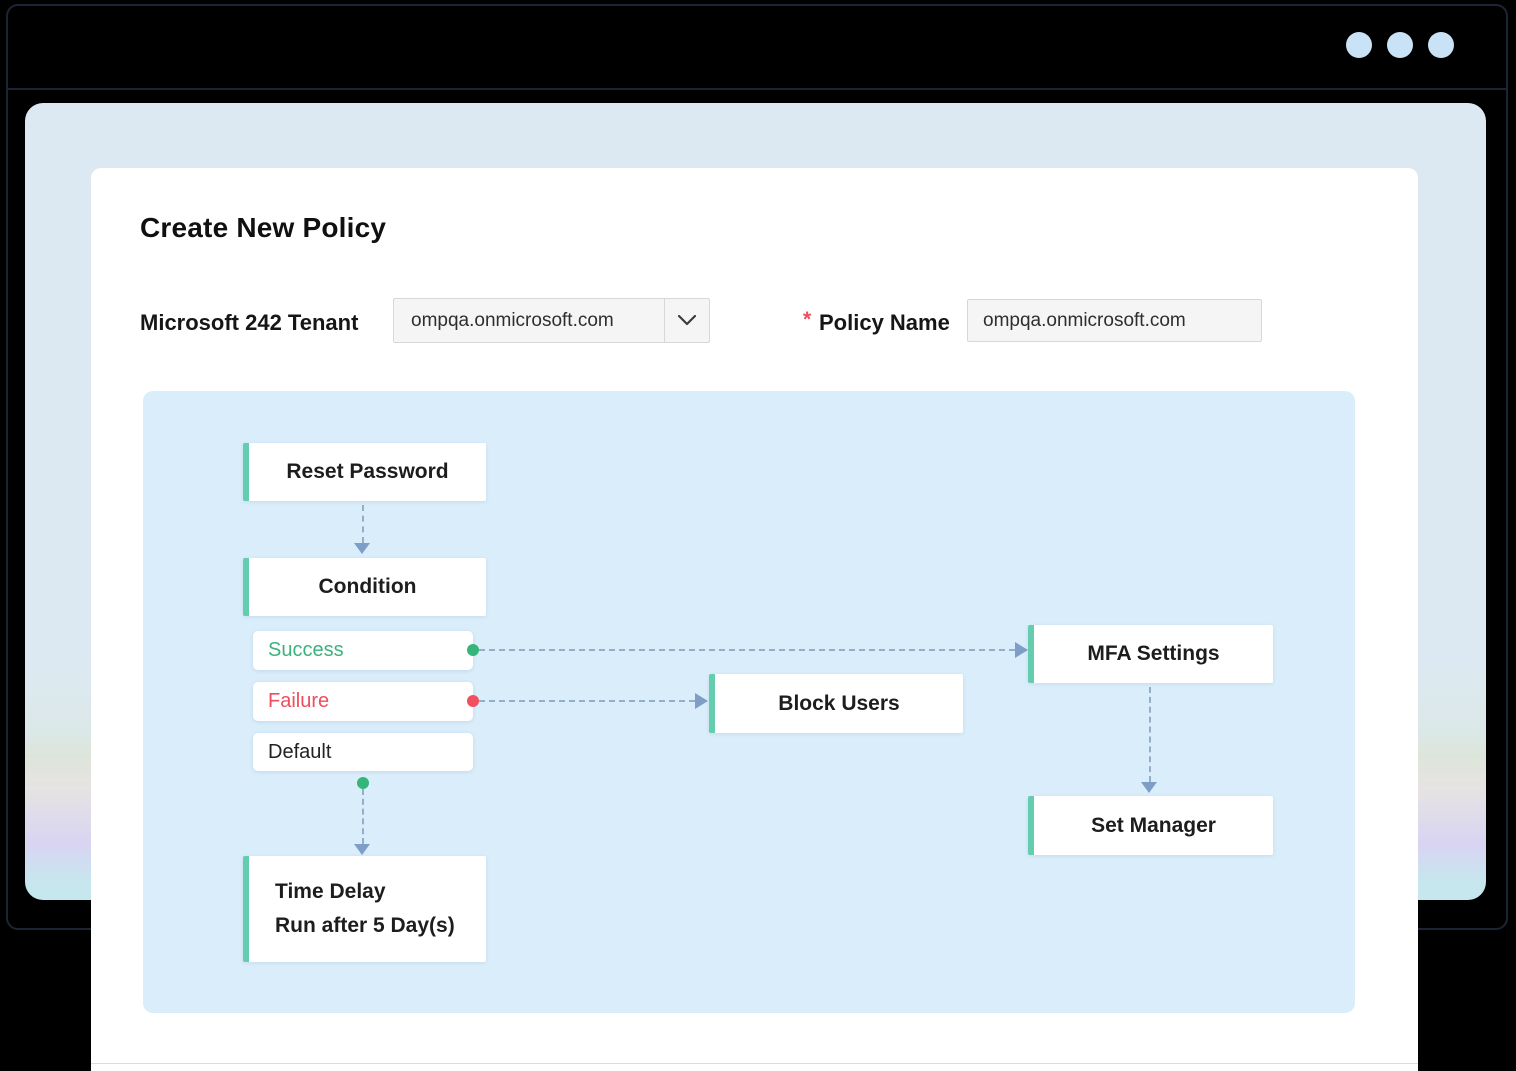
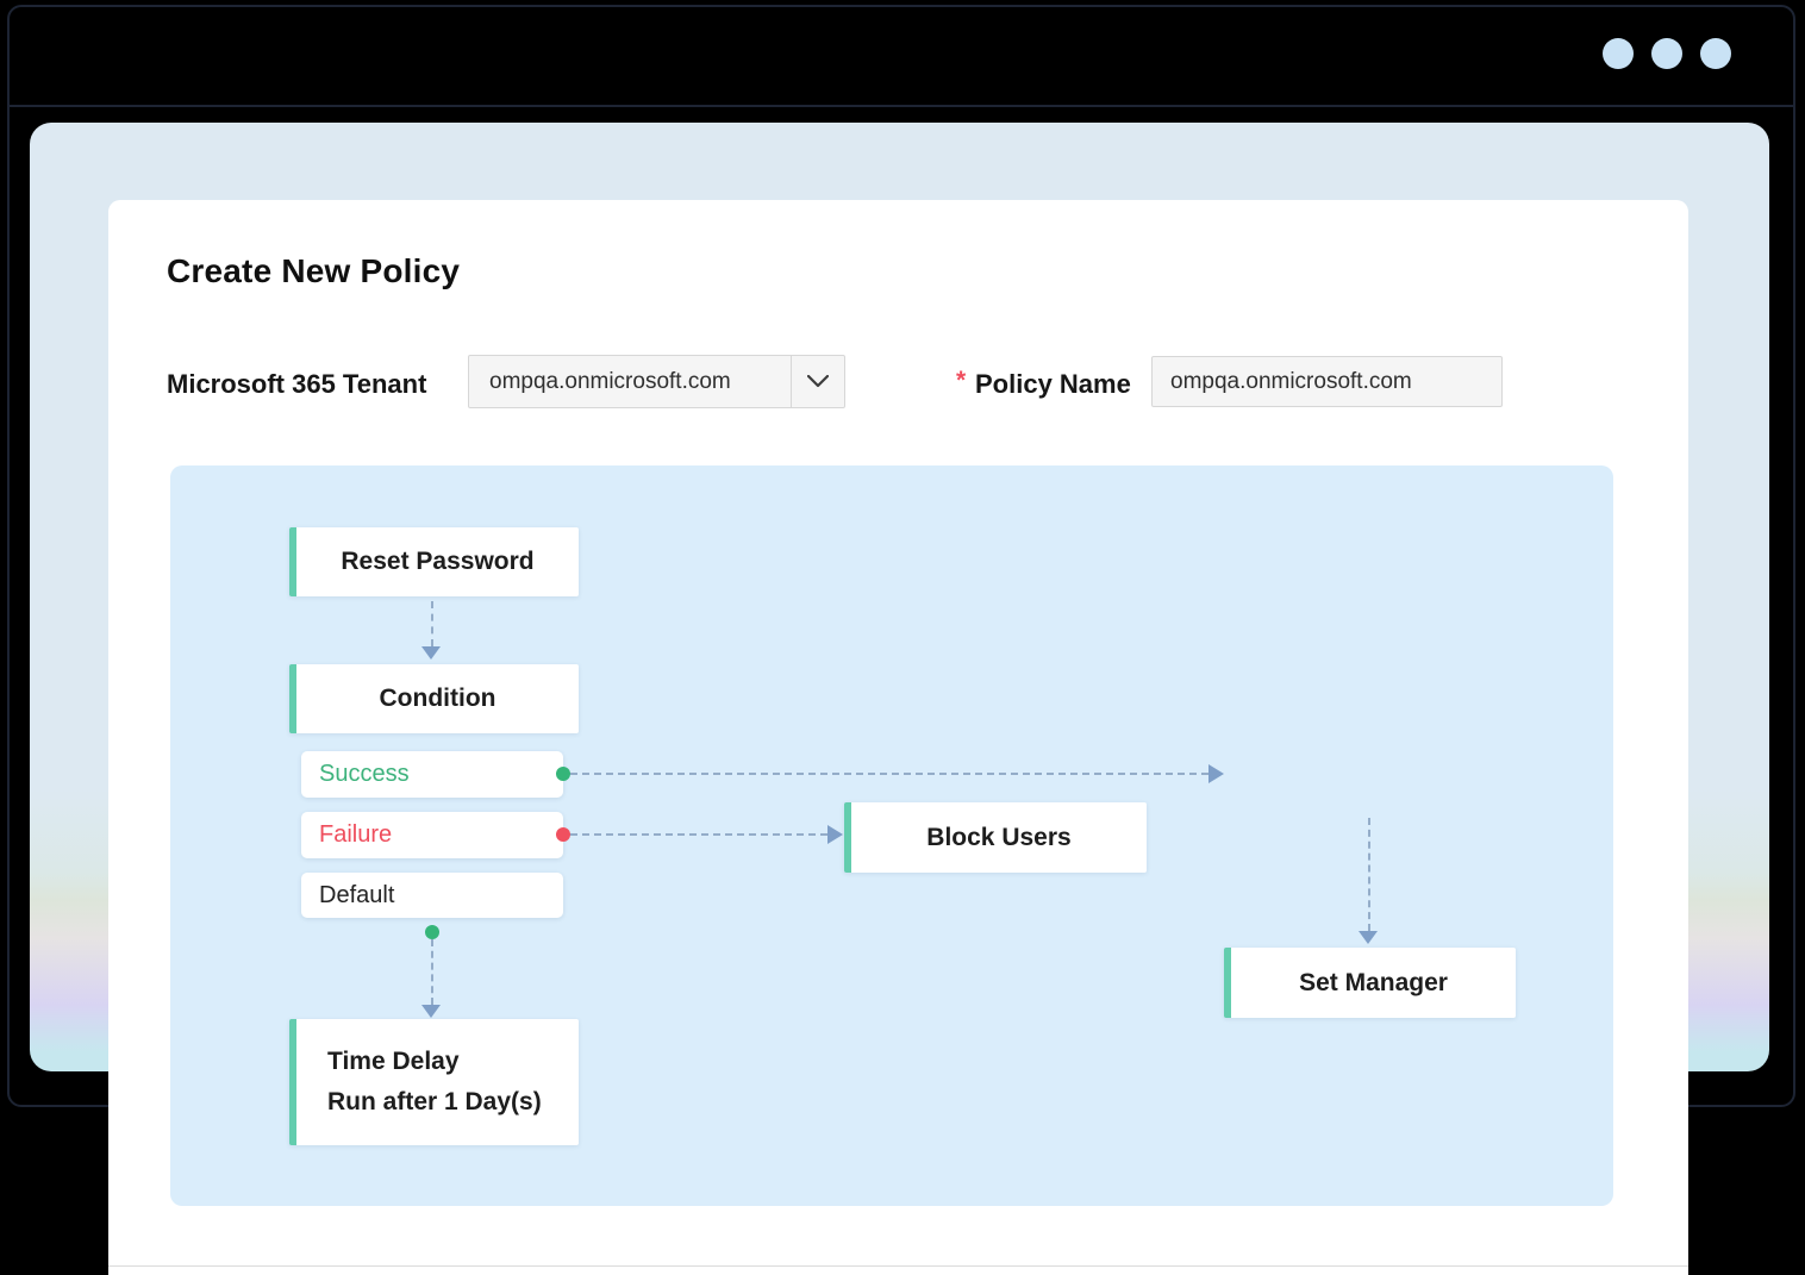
  Create New Policy
- Microsoft 242 Tenant
+ Microsoft 365 Tenant
  ompqa.onmicrosoft.com
  *
  Policy Name
  ompqa.onmicrosoft.com
  Reset Password
  Condition
  Success
  Failure
  Default
  Block Users
- MFA Settings
  Set Manager
  Time Delay
- Run after 5 Day(s)
+ Run after 1 Day(s)
